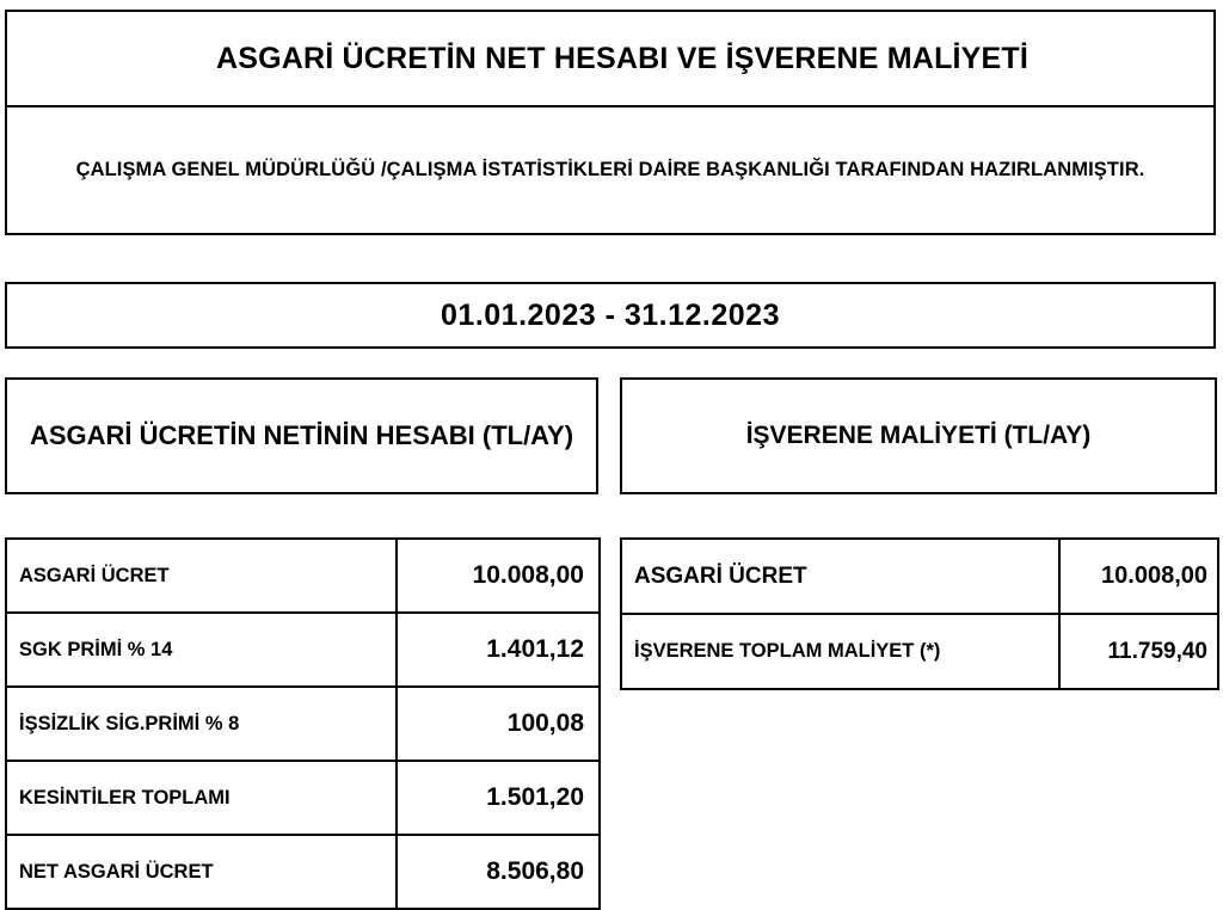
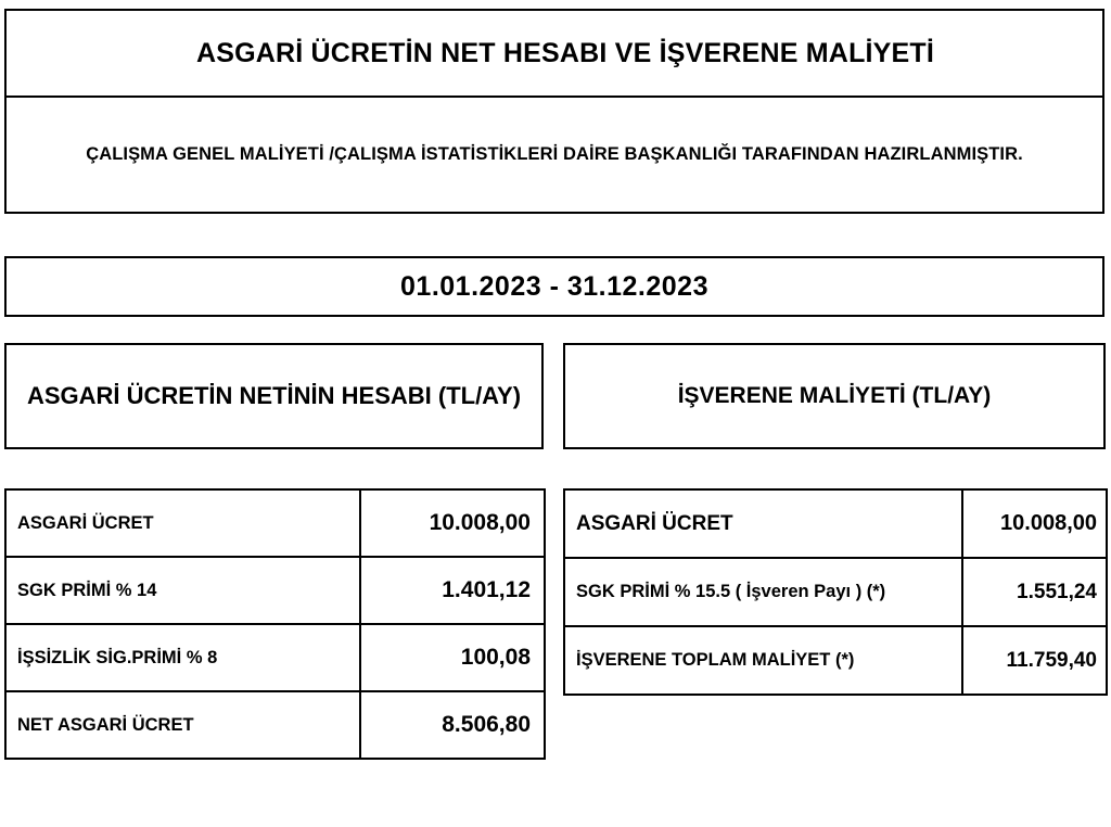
  ASGARİ ÜCRETİN NET HESABI VE İŞVERENE MALİYETİ
- ÇALIŞMA GENEL MÜDÜRLÜĞÜ /ÇALIŞMA İSTATİSTİKLERİ DAİRE BAŞKANLIĞI TARAFINDAN HAZIRLANMIŞTIR.
+ ÇALIŞMA GENEL MALİYETİ /ÇALIŞMA İSTATİSTİKLERİ DAİRE BAŞKANLIĞI TARAFINDAN HAZIRLANMIŞTIR.
  01.01.2023 - 31.12.2023
  ASGARİ ÜCRETİN NETİNİN HESABI (TL/AY)
  İŞVERENE MALİYETİ (TL/AY)
  ASGARİ ÜCRET	10.008,00
  SGK PRİMİ % 14	1.401,12
  İŞSİZLİK SİG.PRİMİ % 8	100,08
- KESİNTİLER TOPLAMI	1.501,20
  NET ASGARİ ÜCRET	8.506,80
  ASGARİ ÜCRET	10.008,00
+ SGK PRİMİ % 15.5 ( İşveren Payı ) (*)	1.551,24
  İŞVERENE TOPLAM MALİYET (*)	11.759,40
